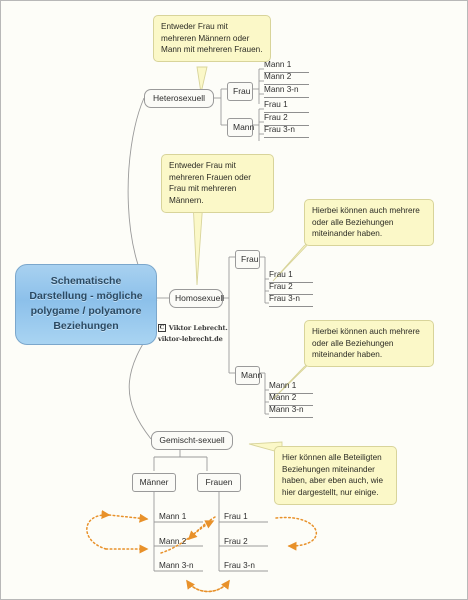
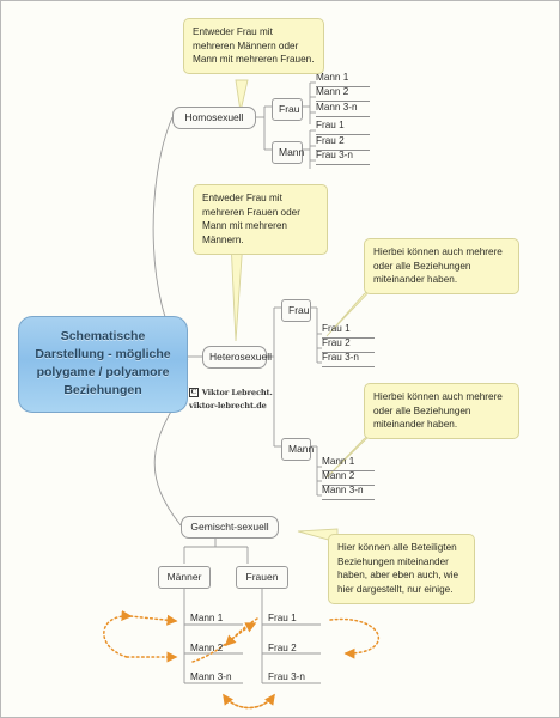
  Schematische Darstellung - mögliche polygame / polyamore Beziehungen
  Viktor Lebrecht.
  viktor-lebrecht.de
- Heterosexuell
+ Homosexuell
  Frau
  Mann
  Mann 1
  Mann 2
  Mann 3-n
  Frau 1
  Frau 2
  Frau 3-n
- Homosexuell
+ Heterosexuell
  Frau
  Mann
  Frau 1
  Frau 2
  Frau 3-n
  Mann 1
  Mann 2
  Mann 3-n
  Gemischt-sexuell
  Männer
  Frauen
  Mann 1
  Mann 2
  Mann 3-n
  Frau 1
  Frau 2
  Frau 3-n
  Entweder Frau mit mehreren Männern oder Mann mit mehreren Frauen.
- Entweder Frau mit mehreren Frauen oder Frau mit mehreren Männern.
+ Entweder Frau mit mehreren Frauen oder Mann mit mehreren Männern.
  Hierbei können auch mehrere oder alle Beziehungen miteinander haben.
  Hierbei können auch mehrere oder alle Beziehungen miteinander haben.
  Hier können alle Beteiligten Beziehungen miteinander haben, aber eben auch, wie hier dargestellt, nur einige.
